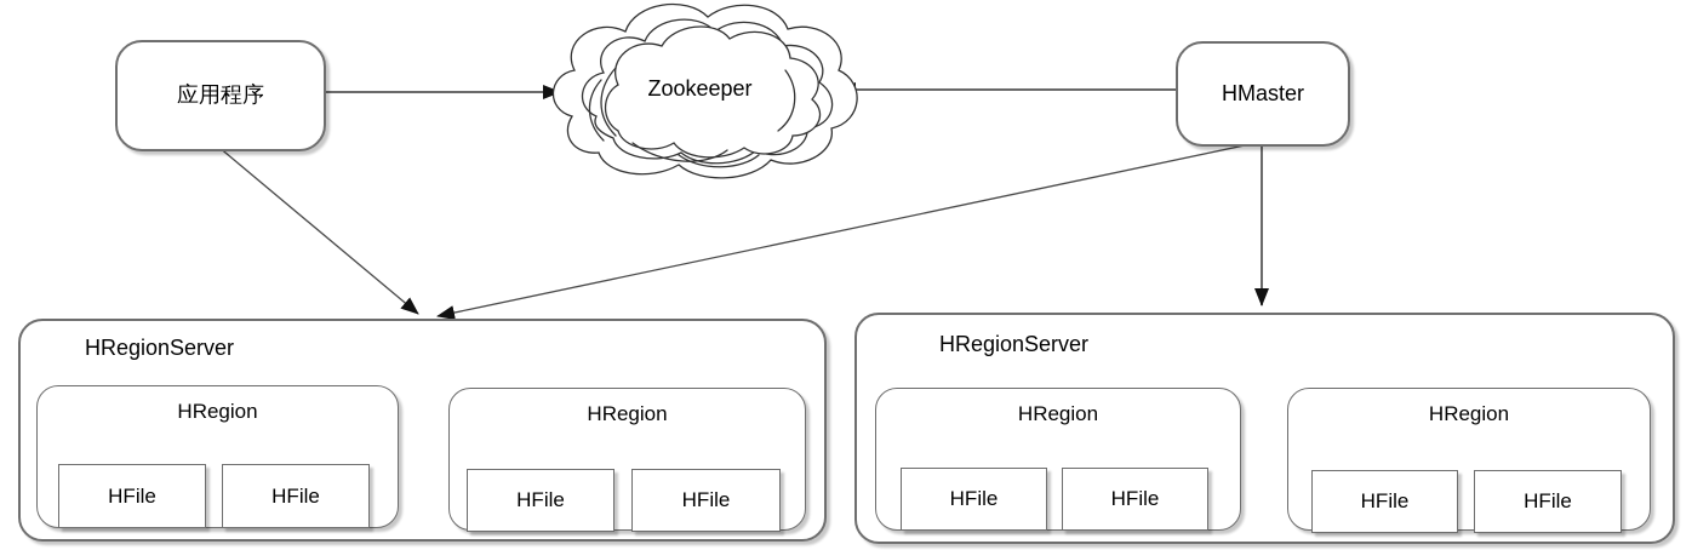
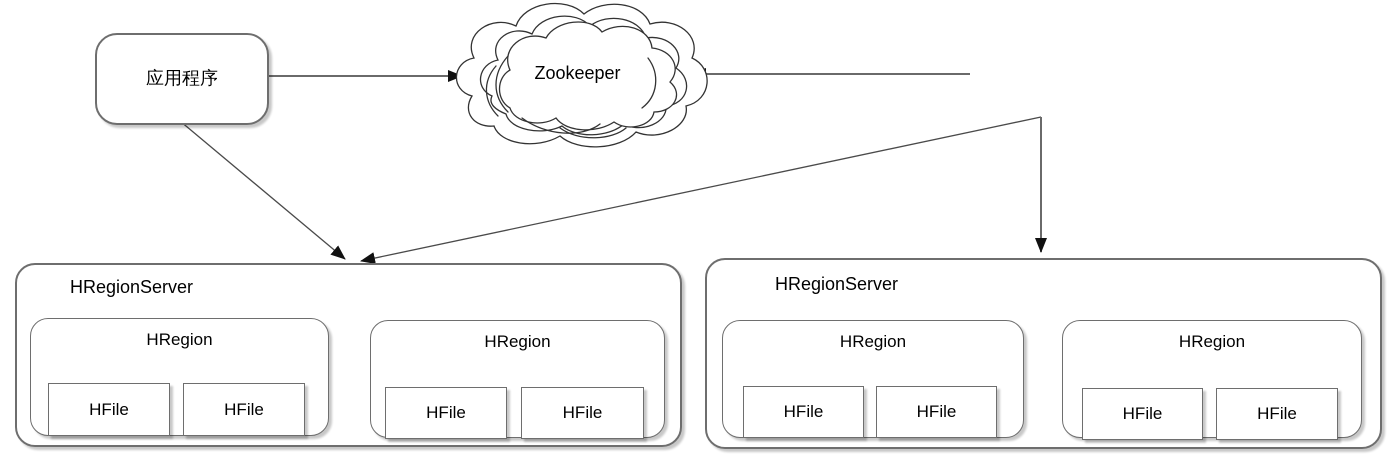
  应用程序
  Zookeeper
- HMaster
  HRegionServer
  HRegion
  HFile
  HFile
  HRegion
  HFile
  HFile
  HRegionServer
  HRegion
  HFile
  HFile
  HRegion
  HFile
  HFile
